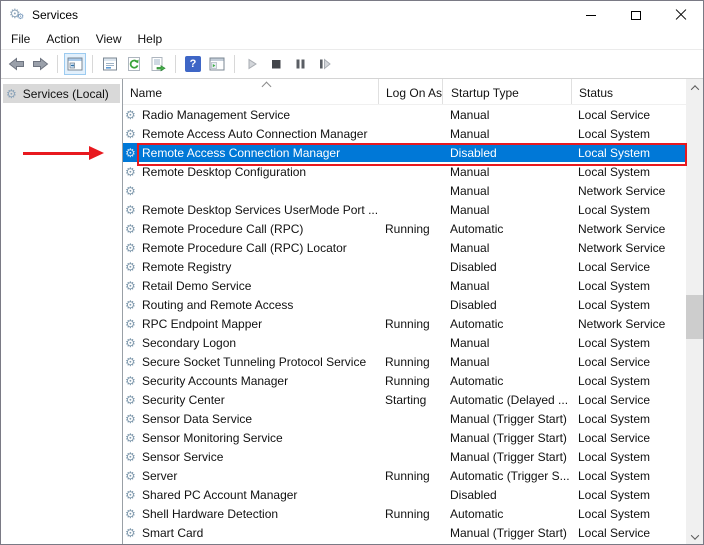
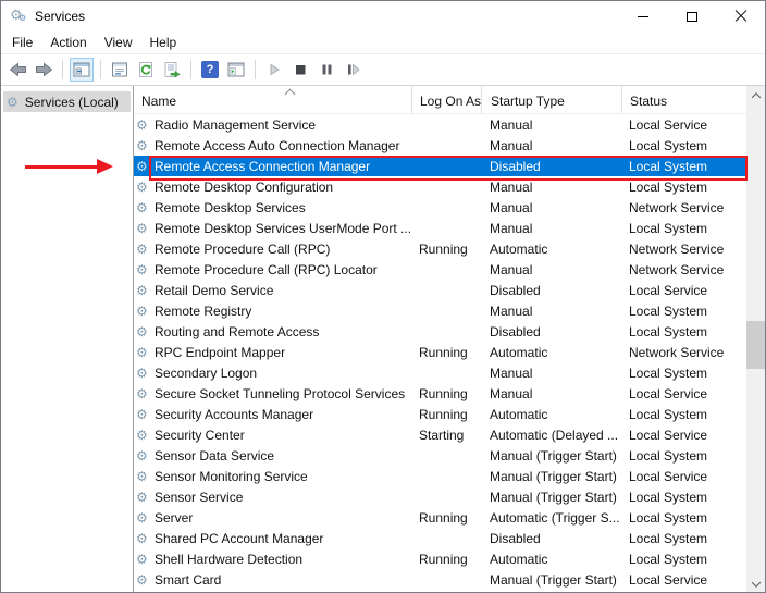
  ⚙
  ⚙
  Services
  File
  Action
  View
  Help
  ?
  ⚙
  Services (Local)
  Name
  Log On As
  Startup Type
  Status
  ⚙
  Radio Management Service
  Manual
  Local Service
  ⚙
  Remote Access Auto Connection Manager
  Manual
  Local System
  ⚙
  Remote Access Connection Manager
  Disabled
  Local System
  ⚙
  Remote Desktop Configuration
  Manual
  Local System
  ⚙
+ Remote Desktop Services
  Manual
  Network Service
  ⚙
  Remote Desktop Services UserMode Port ...
  Manual
  Local System
  ⚙
  Remote Procedure Call (RPC)
  Running
  Automatic
  Network Service
  ⚙
  Remote Procedure Call (RPC) Locator
  Manual
  Network Service
  ⚙
- Remote Registry
+ Retail Demo Service
  Disabled
  Local Service
  ⚙
- Retail Demo Service
+ Remote Registry
  Manual
  Local System
  ⚙
  Routing and Remote Access
  Disabled
  Local System
  ⚙
  RPC Endpoint Mapper
  Running
  Automatic
  Network Service
  ⚙
  Secondary Logon
  Manual
  Local System
  ⚙
- Secure Socket Tunneling Protocol Service
+ Secure Socket Tunneling Protocol Services
  Running
  Manual
  Local Service
  ⚙
  Security Accounts Manager
  Running
  Automatic
  Local System
  ⚙
  Security Center
  Starting
  Automatic (Delayed ...
  Local Service
  ⚙
  Sensor Data Service
  Manual (Trigger Start)
  Local System
  ⚙
  Sensor Monitoring Service
  Manual (Trigger Start)
  Local Service
  ⚙
  Sensor Service
  Manual (Trigger Start)
  Local System
  ⚙
  Server
  Running
  Automatic (Trigger S...
  Local System
  ⚙
  Shared PC Account Manager
  Disabled
  Local System
  ⚙
  Shell Hardware Detection
  Running
  Automatic
  Local System
  ⚙
  Smart Card
  Manual (Trigger Start)
  Local Service
